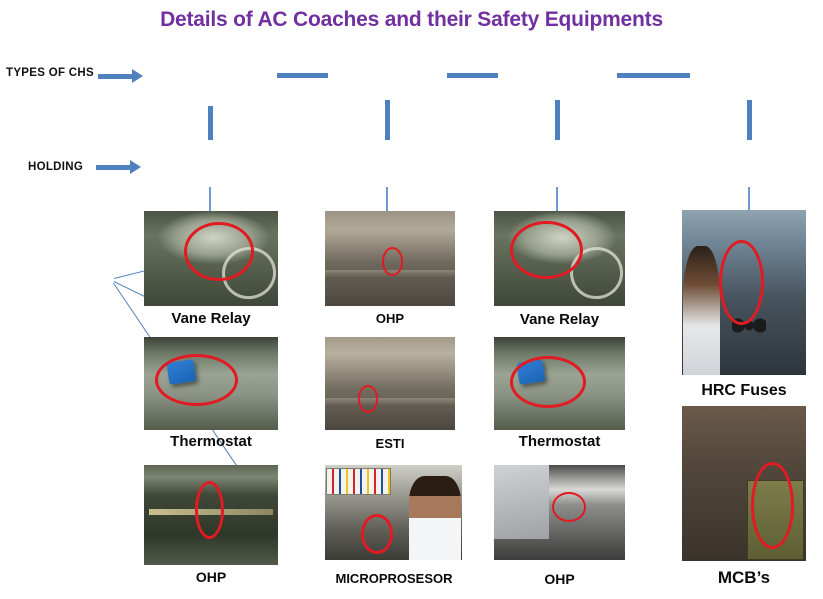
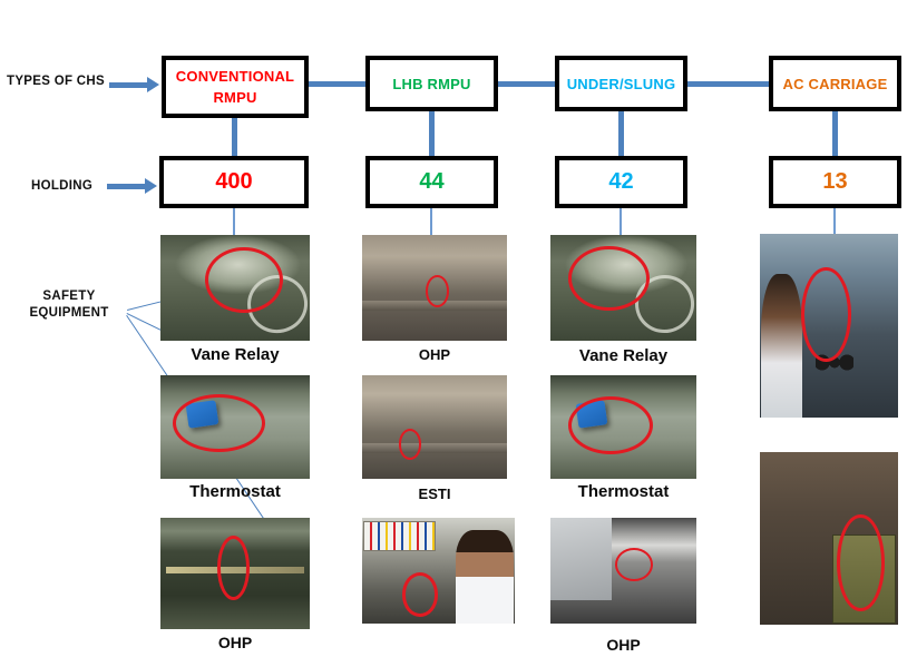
- Details of AC Coaches and their Safety Equipments
  TYPES OF CHS
  HOLDING
+ SAFETY
+ EQUIPMENT
+ CONVENTIONAL
+ RMPU
+ LHB RMPU
+ UNDER/SLUNG
+ AC CARRIAGE
+ 400
+ 44
+ 42
+ 13
  Vane Relay
  Thermostat
  OHP
  OHP
  ESTI
- MICROPROSESOR
  Vane Relay
  Thermostat
  OHP
- HRC Fuses
- MCB’s
